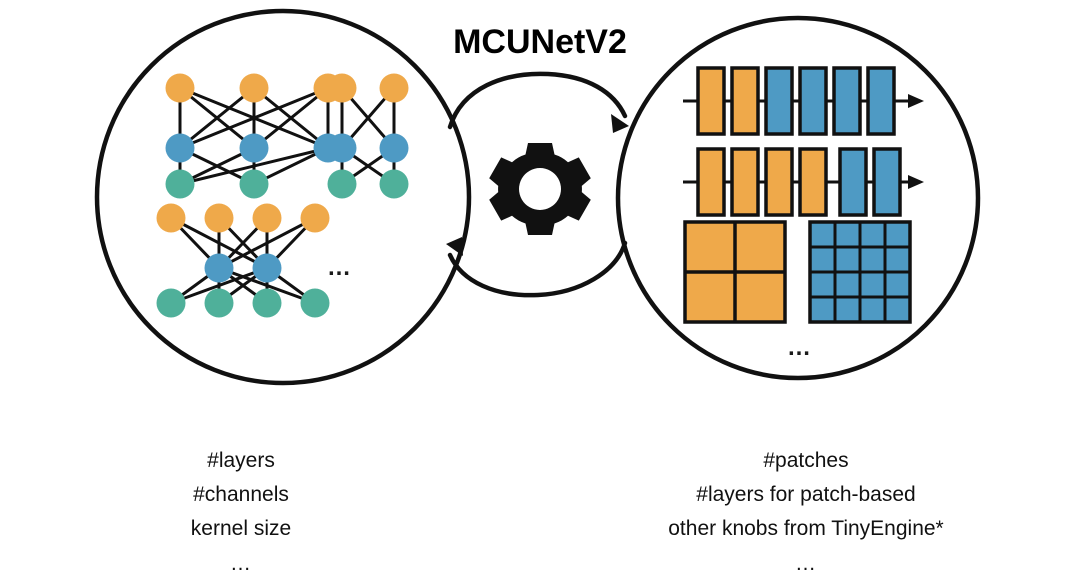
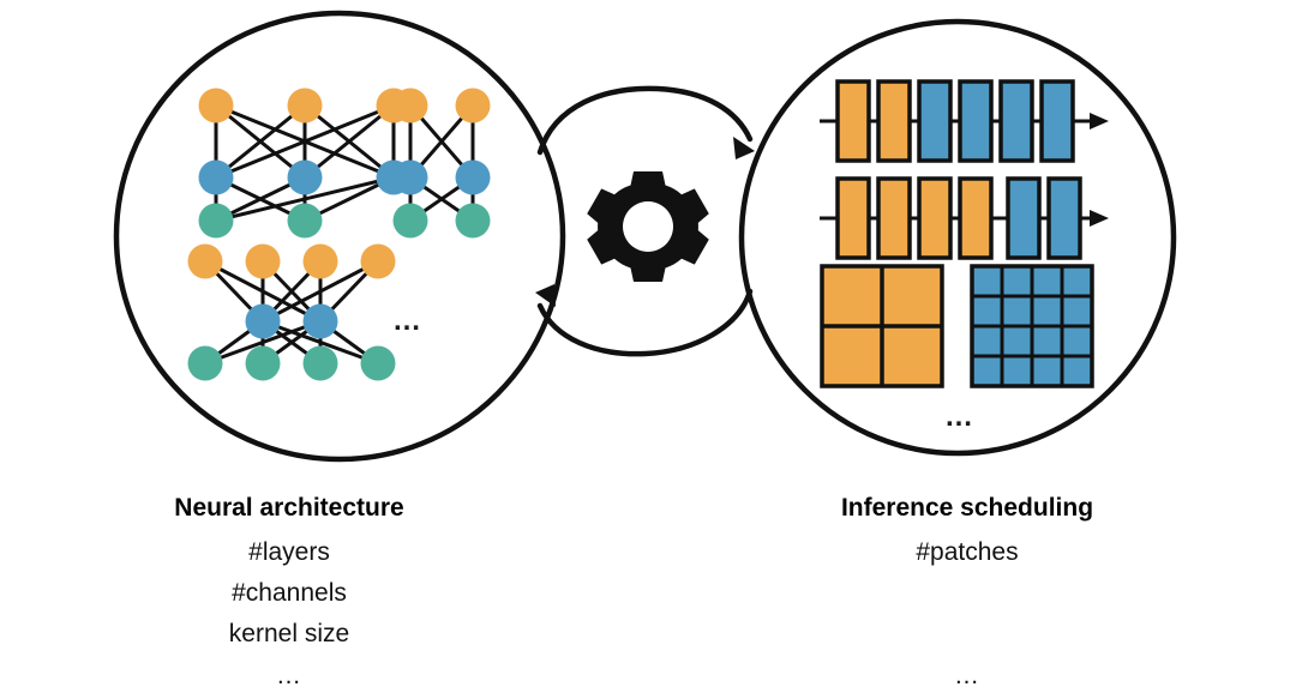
- MCUNetV2
  …
  …
+ Neural architecture
  #layers
  #channels
  kernel size
  …
+ Inference scheduling
  #patches
- #layers for patch-based
- other knobs from TinyEngine*
  …
